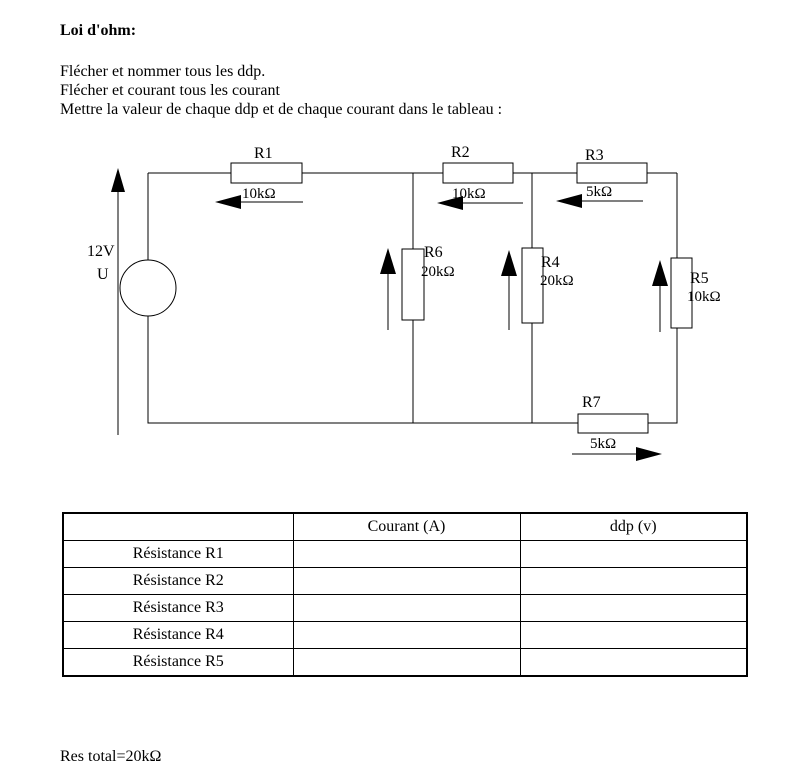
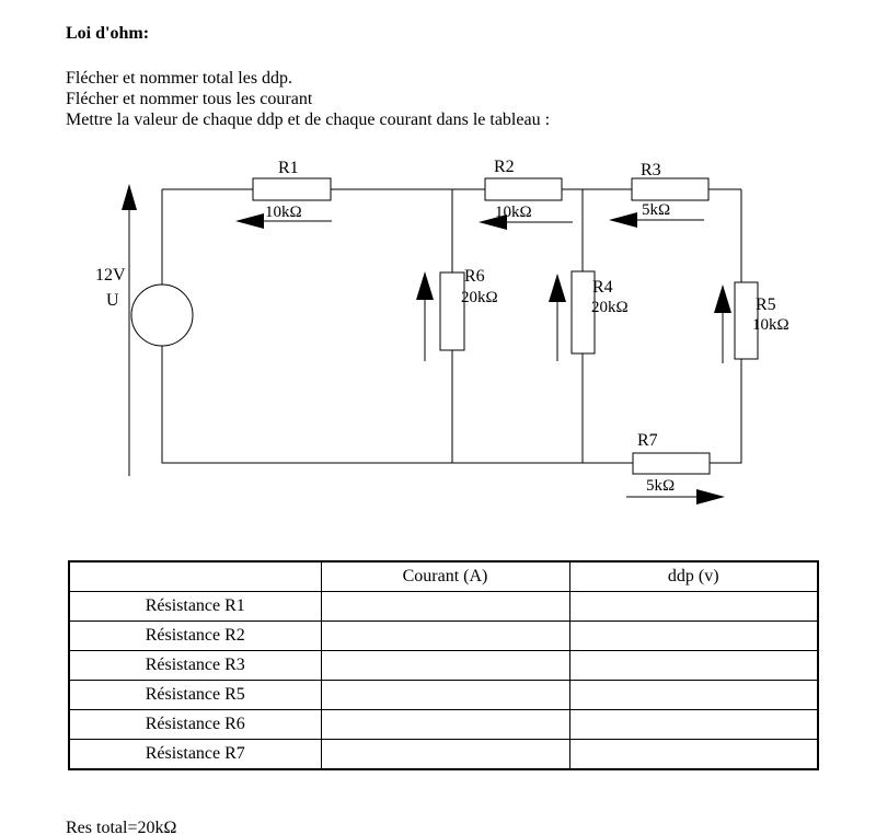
  Loi d'ohm:
- Flécher et nommer tous les ddp.
+ Flécher et nommer total les ddp.
- Flécher et courant tous les courant
+ Flécher et nommer tous les courant
  Mettre la valeur de chaque ddp et de chaque courant dans le tableau :
  12V
  U
  R1
  10kΩ
  R2
  10kΩ
  R3
  5kΩ
  R6
  20kΩ
  R4
  20kΩ
  R5
  10kΩ
  R7
  5kΩ
  	Courant (A)	ddp (v)
  Résistance R1
  Résistance R2
  Résistance R3
- Résistance R4
  Résistance R5
+ Résistance R6
+ Résistance R7
  Res total=20kΩ
